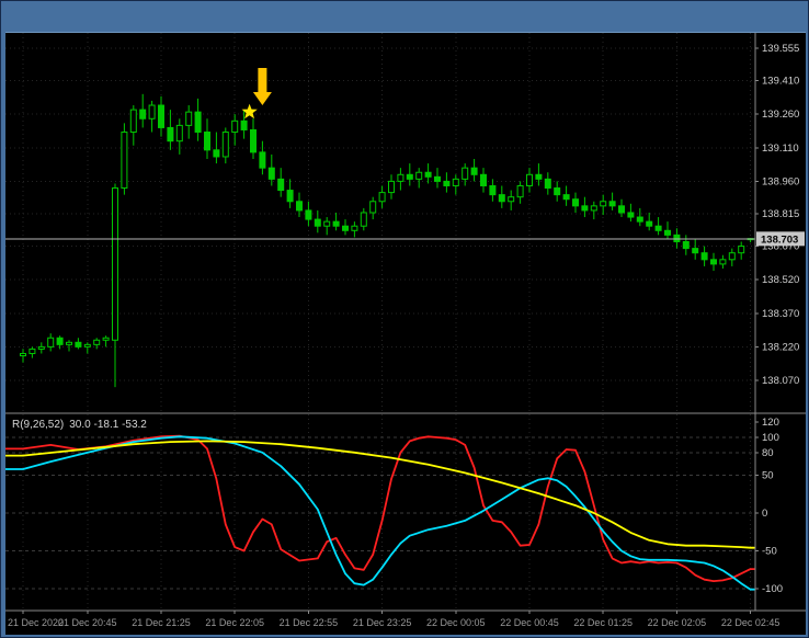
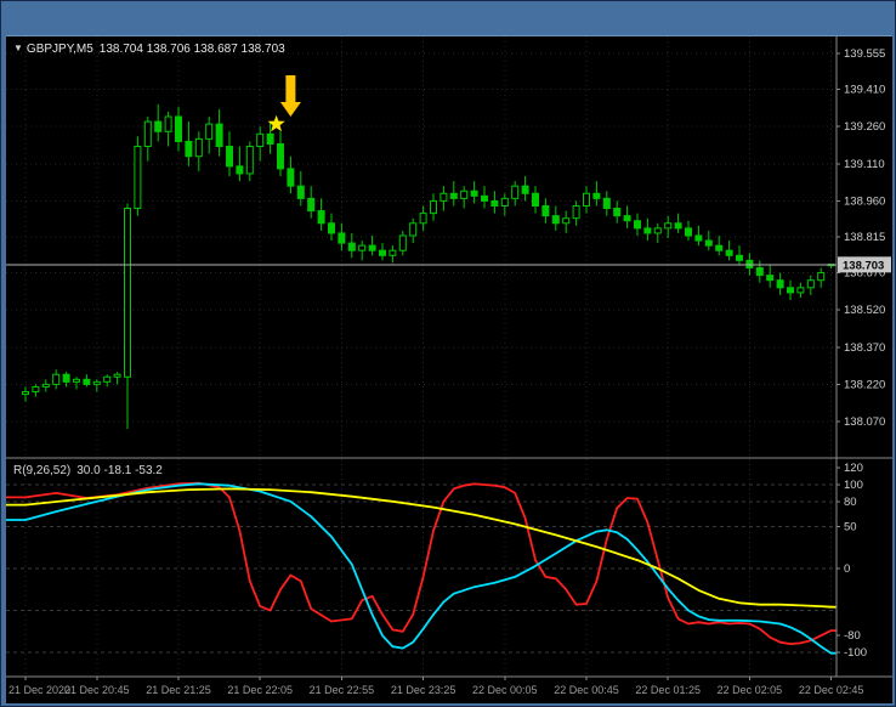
  139.555
  139.410
  139.260
  139.110
  138.960
  138.815
  138.670
  138.520
  138.370
  138.220
  138.070
  138.703
  120
  100
  80
  50
  0
- -50
+ -80
  -100
  21 Dec 2020
  21 Dec 20:45
  21 Dec 21:25
  21 Dec 22:05
  21 Dec 22:55
  21 Dec 23:25
  22 Dec 00:05
  22 Dec 00:45
  22 Dec 01:25
  22 Dec 02:05
  22 Dec 02:45
+ ▼ GBPJPY,M5 138.704 138.706 138.687 138.703
  R(9,26,52) 30.0 -18.1 -53.2
